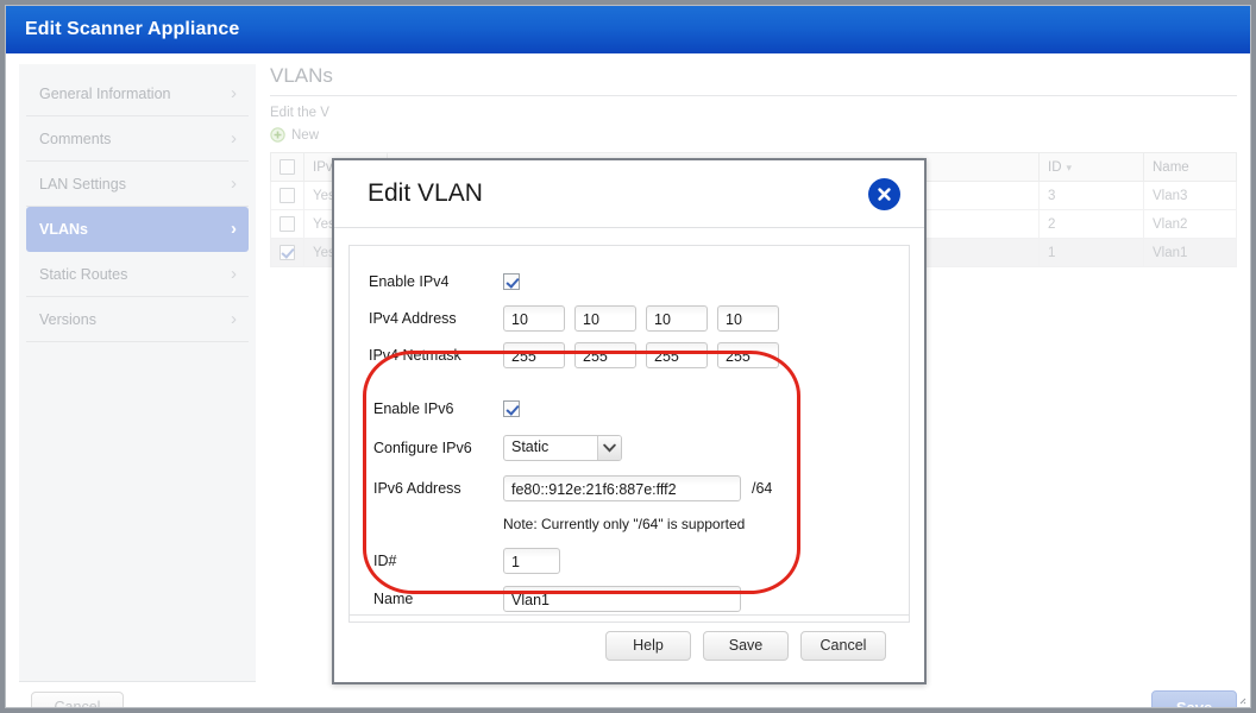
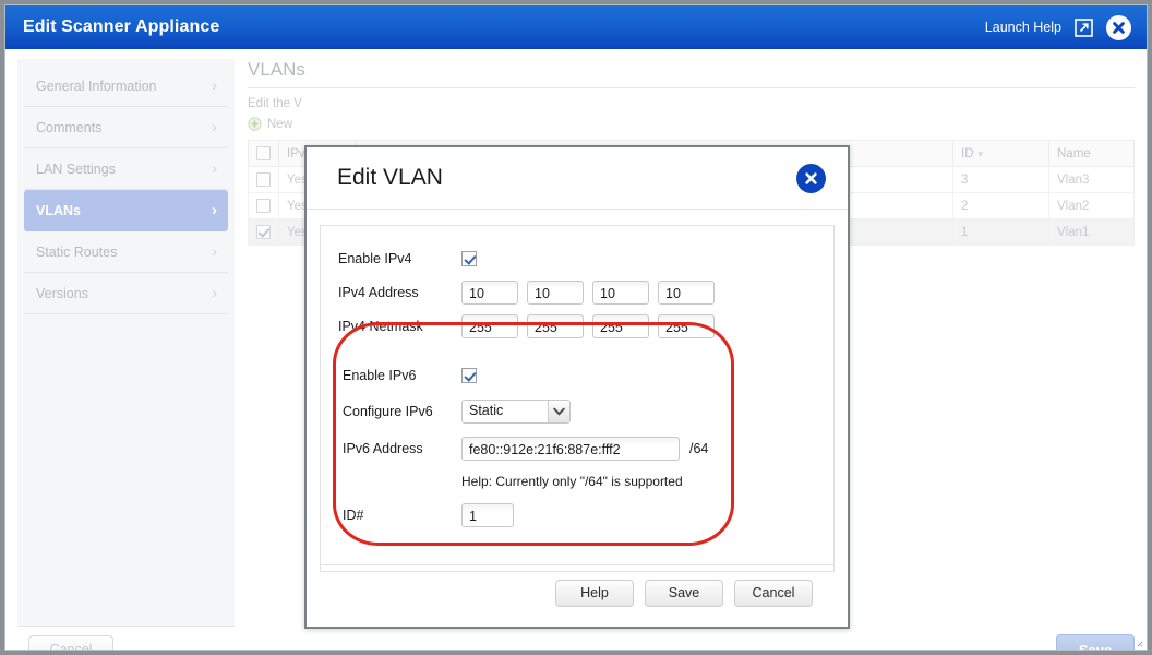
  Edit Scanner Appliance
+ Launch Help
  General Information
  ›
  Comments
  ›
  LAN Settings
  ›
  VLANs
  ›
  Static Routes
  ›
  Versions
  ›
  VLANs
  Edit the V
  New
  	Ye		2	Vlan2
  Edit VLAN
  Enable IPv4
  IPv4 Address
  10
  10
  10
  10
  IPv4 Netmask
  255
  255
  255
  255
  Enable IPv6
  Configure IPv6
  Static
  IPv6 Address
  fe80::912e:21f6:887e:fff2
  /64
- Note: Currently only "/64" is supported
+ Help: Currently only "/64" is supported
  ID#
  1
- Name
- Vlan1
  Help
  Save
  Cancel
